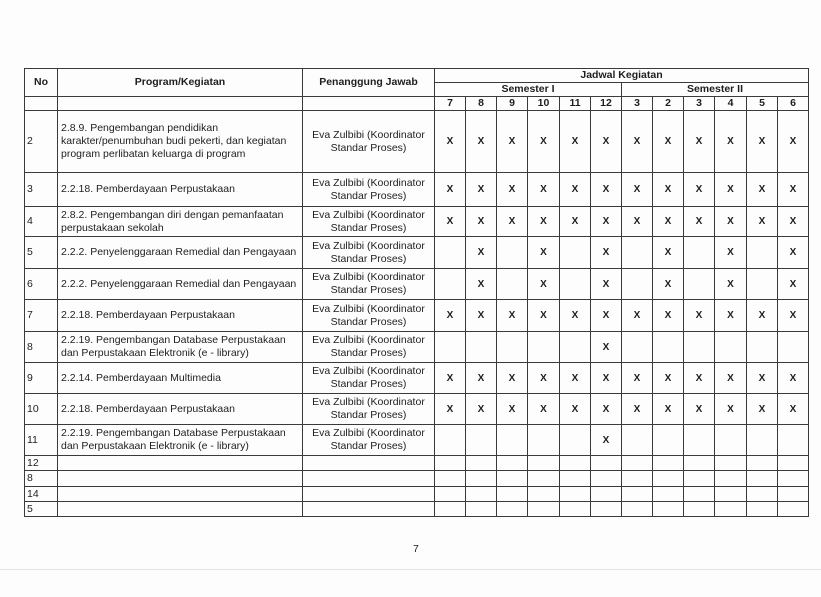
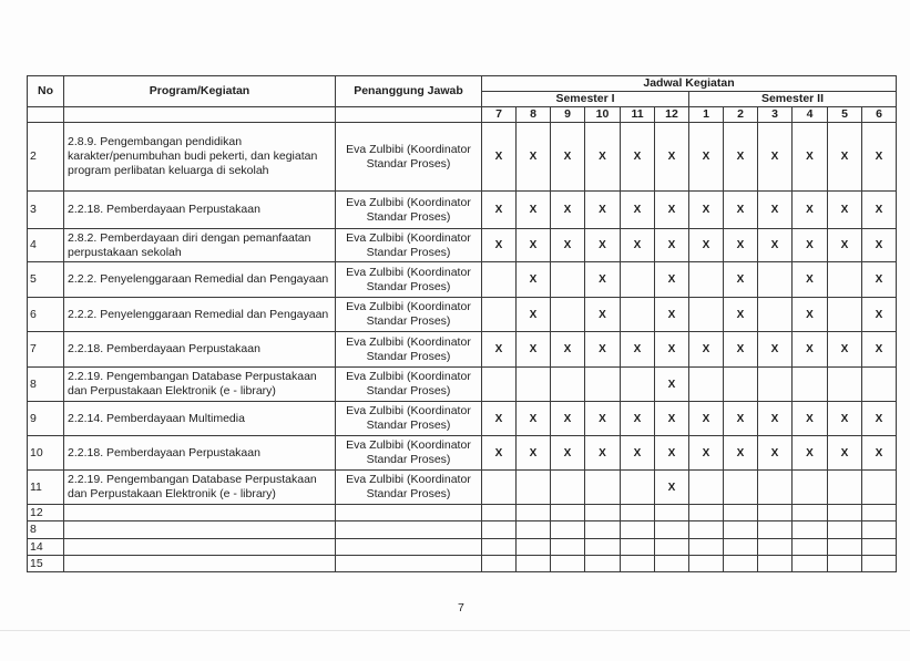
  No	Program/Kegiatan	Penanggung Jawab	Jadwal Kegiatan
  Semester I	Semester II
- 			7	8	9	10	11	12	3	2	3	4	5	6
+ 			7	8	9	10	11	12	1	2	3	4	5	6
- 2	2.8.9. Pengembangan pendidikankarakter/penumbuhan budi pekerti, dan kegiatanprogram perlibatan keluarga di program	Eva Zulbibi (KoordinatorStandar Proses)	X	X	X	X	X	X	X	X	X	X	X	X
+ 2	2.8.9. Pengembangan pendidikankarakter/penumbuhan budi pekerti, dan kegiatanprogram perlibatan keluarga di sekolah	Eva Zulbibi (KoordinatorStandar Proses)	X	X	X	X	X	X	X	X	X	X	X	X
  3	2.2.18. Pemberdayaan Perpustakaan	Eva Zulbibi (KoordinatorStandar Proses)	X	X	X	X	X	X	X	X	X	X	X	X
- 4	2.8.2. Pengembangan diri dengan pemanfaatanperpustakaan sekolah	Eva Zulbibi (KoordinatorStandar Proses)	X	X	X	X	X	X	X	X	X	X	X	X
+ 4	2.8.2. Pemberdayaan diri dengan pemanfaatanperpustakaan sekolah	Eva Zulbibi (KoordinatorStandar Proses)	X	X	X	X	X	X	X	X	X	X	X	X
  5	2.2.2. Penyelenggaraan Remedial dan Pengayaan	Eva Zulbibi (KoordinatorStandar Proses)		X		X		X		X		X		X
  6	2.2.2. Penyelenggaraan Remedial dan Pengayaan	Eva Zulbibi (KoordinatorStandar Proses)		X		X		X		X		X		X
  7	2.2.18. Pemberdayaan Perpustakaan	Eva Zulbibi (KoordinatorStandar Proses)	X	X	X	X	X	X	X	X	X	X	X	X
  8	2.2.19. Pengembangan Database Perpustakaandan Perpustakaan Elektronik (e - library)	Eva Zulbibi (KoordinatorStandar Proses)						X
  9	2.2.14. Pemberdayaan Multimedia	Eva Zulbibi (KoordinatorStandar Proses)	X	X	X	X	X	X	X	X	X	X	X	X
  10	2.2.18. Pemberdayaan Perpustakaan	Eva Zulbibi (KoordinatorStandar Proses)	X	X	X	X	X	X	X	X	X	X	X	X
  11	2.2.19. Pengembangan Database Perpustakaandan Perpustakaan Elektronik (e - library)	Eva Zulbibi (KoordinatorStandar Proses)						X
  12
  8
  14
- 5
+ 15
  7
